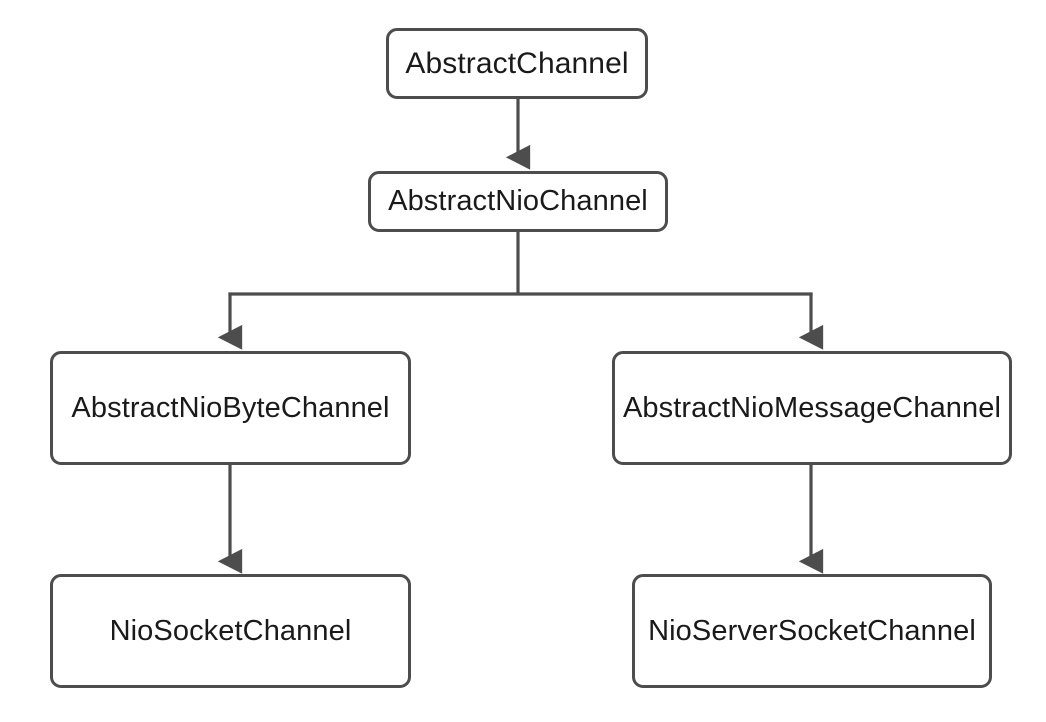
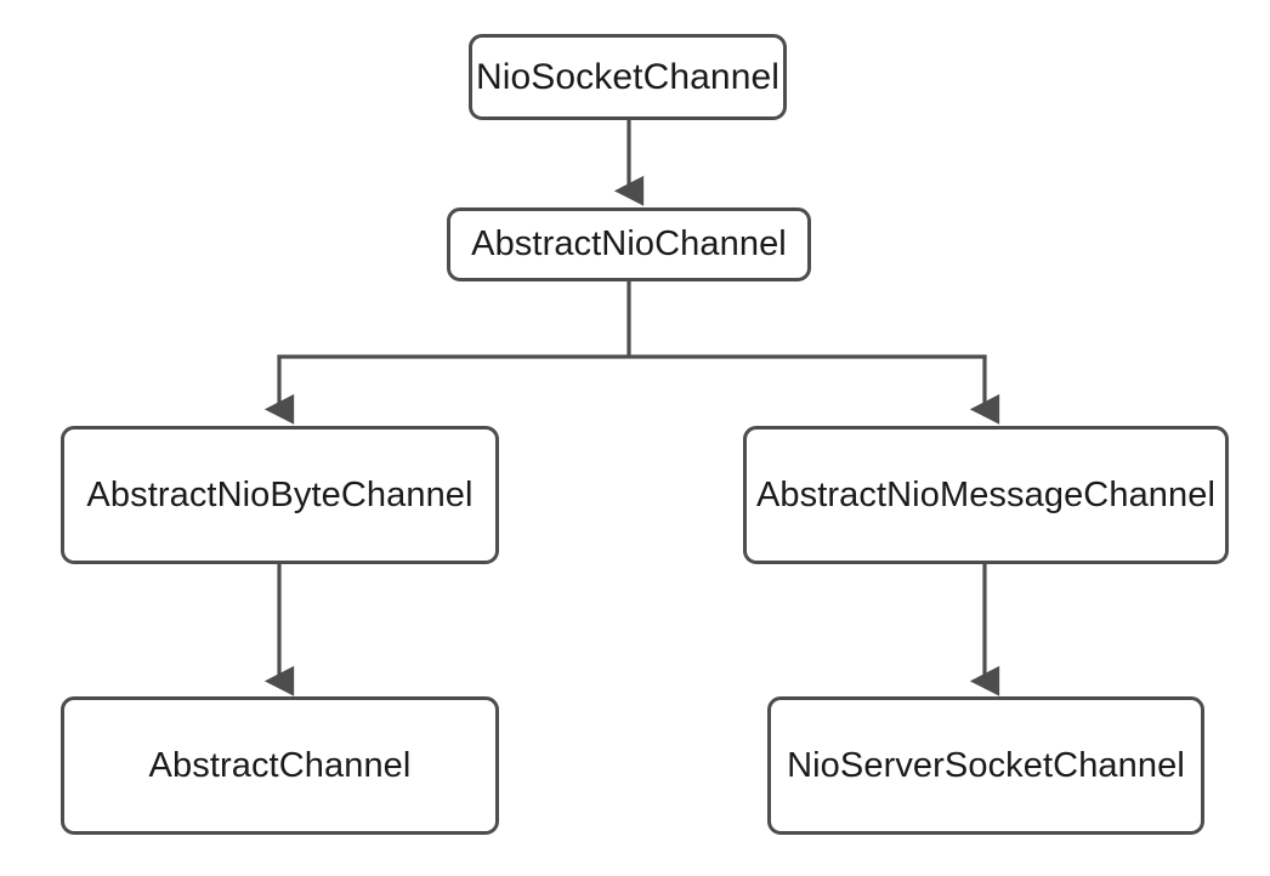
- AbstractChannel
+ NioSocketChannel
  AbstractNioChannel
  AbstractNioByteChannel
  AbstractNioMessageChannel
- NioSocketChannel
+ AbstractChannel
  NioServerSocketChannel
